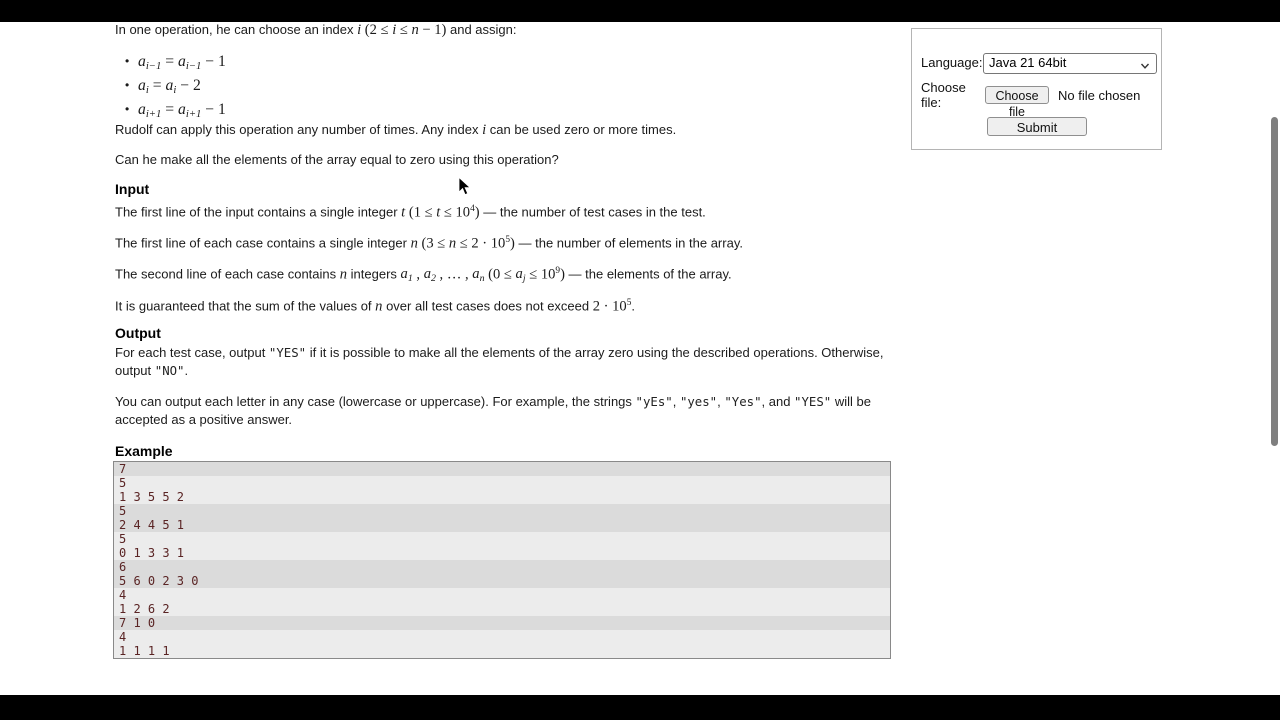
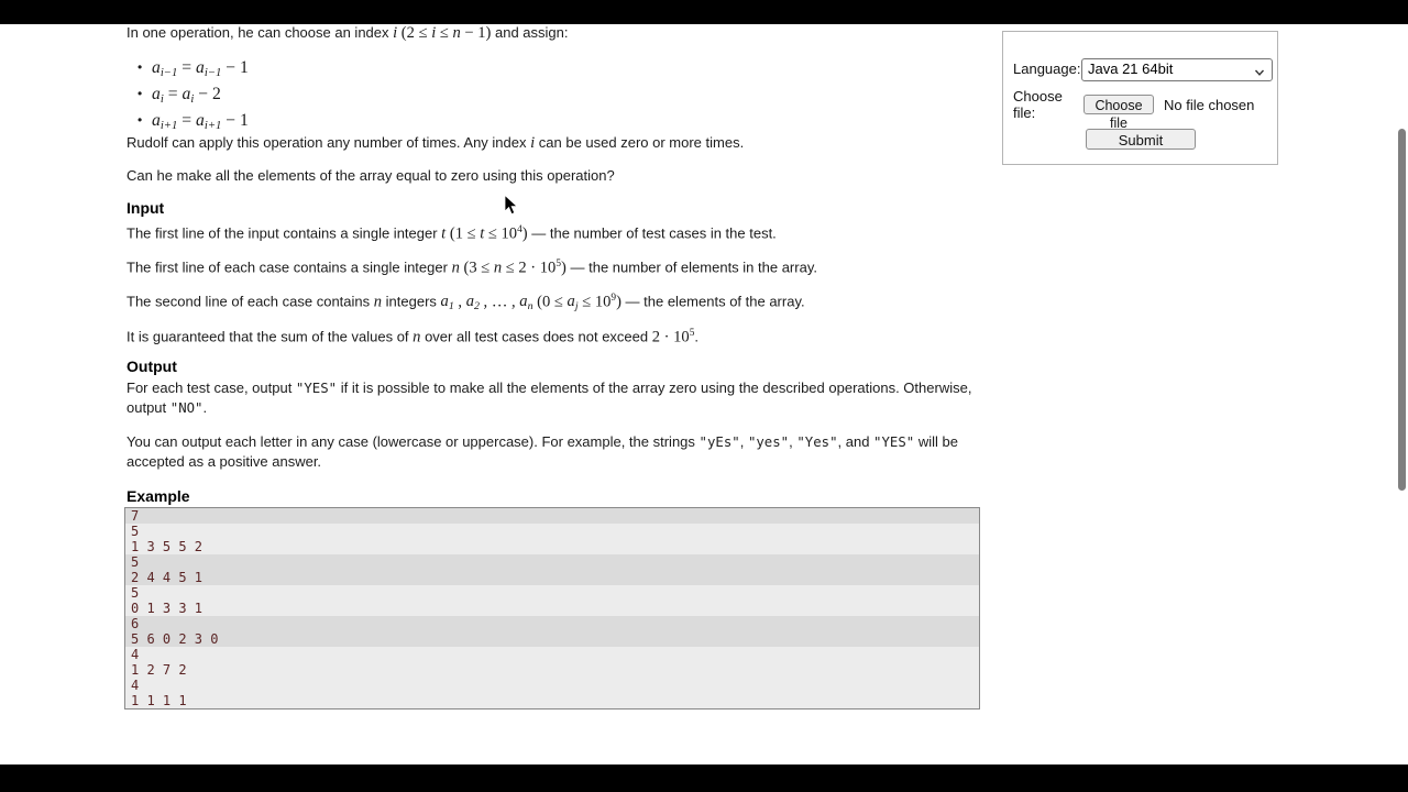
  In one operation, he can choose an index i (2 ≤ i ≤ n − 1) and assign:
  • ai−1 = ai−1 − 1
  • ai = ai − 2
  • ai+1 = ai+1 − 1
  Rudolf can apply this operation any number of times. Any index i can be used zero or more times.
  Can he make all the elements of the array equal to zero using this operation?
  Input
  The first line of the input contains a single integer t (1 ≤ t ≤ 104) — the number of test cases in the test.
  The first line of each case contains a single integer n (3 ≤ n ≤ 2 · 105) — the number of elements in the array.
  The second line of each case contains n integers a1 , a2 , … , an (0 ≤ aj ≤ 109) — the elements of the array.
  It is guaranteed that the sum of the values of n over all test cases does not exceed 2 · 105.
  Output
  For each test case, output "YES" if it is possible to make all the elements of the array zero using the described operations. Otherwise,
  output "NO".
  You can output each letter in any case (lowercase or uppercase). For example, the strings "yEs", "yes", "Yes", and "YES" will be
  accepted as a positive answer.
  Example
  7
  5
  1 3 5 5 2
  5
  2 4 4 5 1
  5
  0 1 3 3 1
  6
  5 6 0 2 3 0
  4
- 1 2 6 2
+ 1 2 7 2
- 7 1 0
  4
  1 1 1 1
  Language:
  Java 21 64bit
  Choose
  file:
  Choose file
  No file chosen
  Submit
